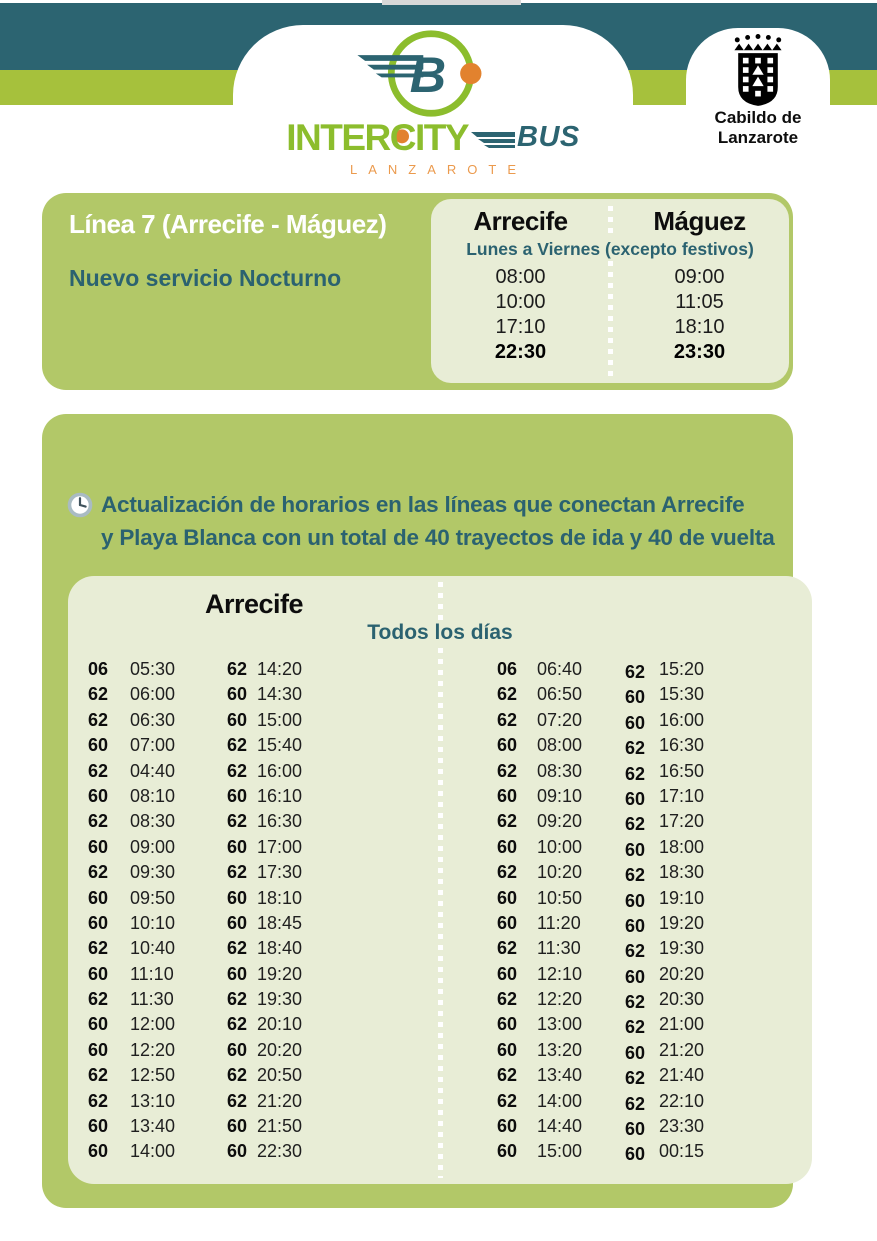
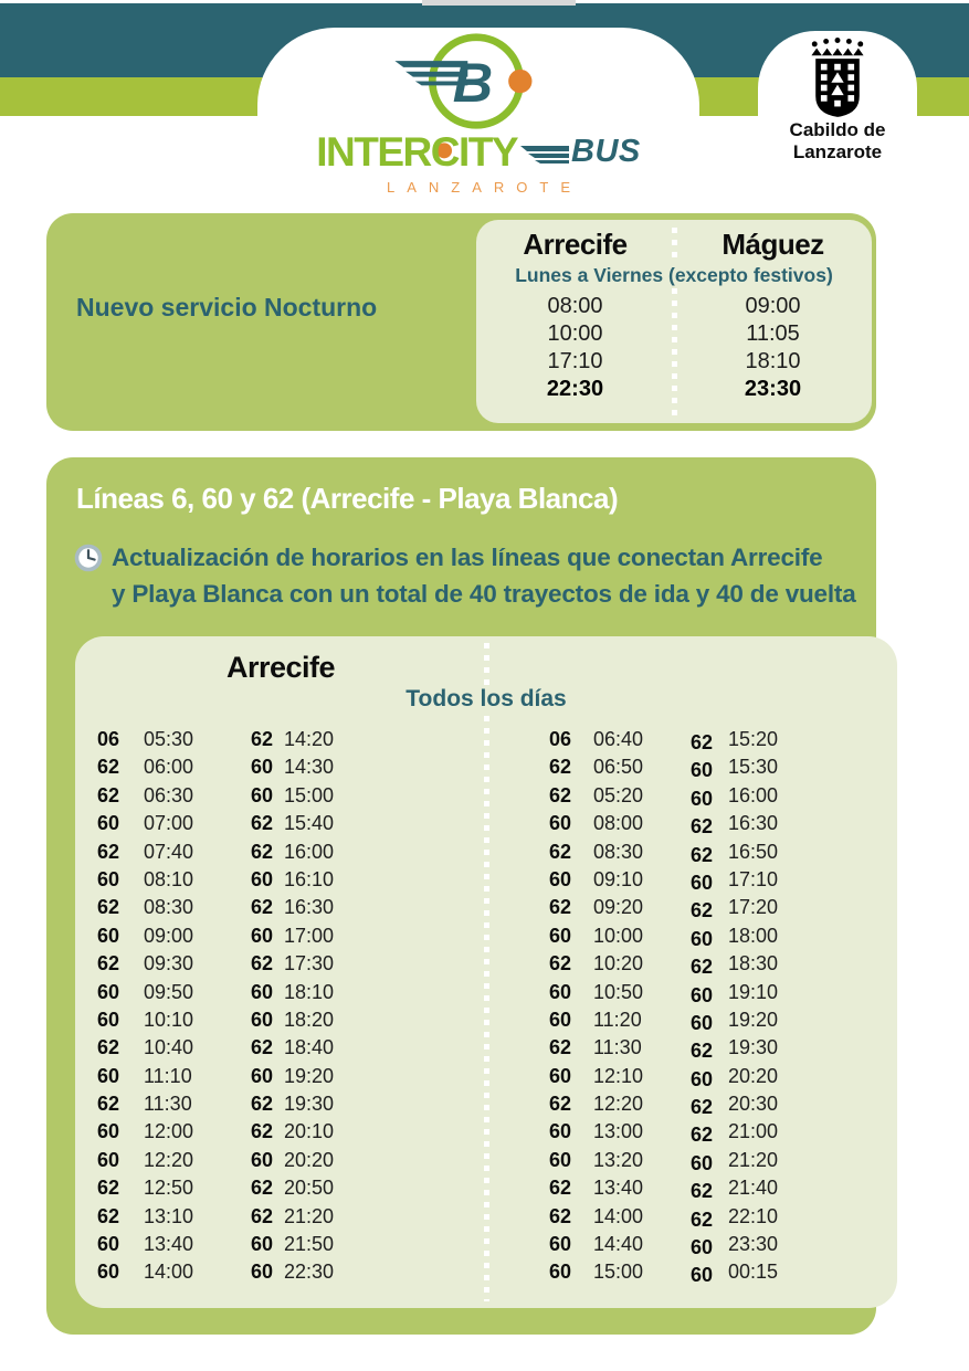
  B
  INTER
  C
  ITY
  BUS
  LANZAROTE
  Cabildo de
  Lanzarote
- Línea 7 (Arrecife - Máguez)
  Nuevo servicio Nocturno
  Arrecife
  Máguez
  Lunes a Viernes (excepto festivos)
  08:00
  09:00
  10:00
  11:05
  17:10
  18:10
  22:30
  23:30
+ Líneas 6, 60 y 62 (Arrecife - Playa Blanca)
  Actualización de horarios en las líneas que conectan Arrecife
  y Playa Blanca con un total de 40 trayectos de ida y 40 de vuelta
  Arrecife
  Todos los días
  06
  05:30
  62
  06:00
  62
  06:30
  60
  07:00
  62
- 04:40
+ 07:40
  60
  08:10
  62
  08:30
  60
  09:00
  62
  09:30
  60
  09:50
  60
  10:10
  62
  10:40
  60
  11:10
  62
  11:30
  60
  12:00
  60
  12:20
  62
  12:50
  62
  13:10
  60
  13:40
  60
  14:00
  62
  14:20
  60
  14:30
  60
  15:00
  62
  15:40
  62
  16:00
  60
  16:10
  62
  16:30
  60
  17:00
  62
  17:30
  60
  18:10
  60
- 18:45
+ 18:20
  62
  18:40
  60
  19:20
  62
  19:30
  62
  20:10
  60
  20:20
  62
  20:50
  62
  21:20
  60
  21:50
  60
  22:30
  06
  06:40
  62
  06:50
  62
- 07:20
+ 05:20
  60
  08:00
  62
  08:30
  60
  09:10
  62
  09:20
  60
  10:00
  62
  10:20
  60
  10:50
  60
  11:20
  62
  11:30
  60
  12:10
  62
  12:20
  60
  13:00
  60
  13:20
  62
  13:40
  62
  14:00
  60
  14:40
  60
  15:00
  62
  15:20
  60
  15:30
  60
  16:00
  62
  16:30
  62
  16:50
  60
  17:10
  62
  17:20
  60
  18:00
  62
  18:30
  60
  19:10
  60
  19:20
  62
  19:30
  60
  20:20
  62
  20:30
  62
  21:00
  60
  21:20
  62
  21:40
  62
  22:10
  60
  23:30
  60
  00:15
